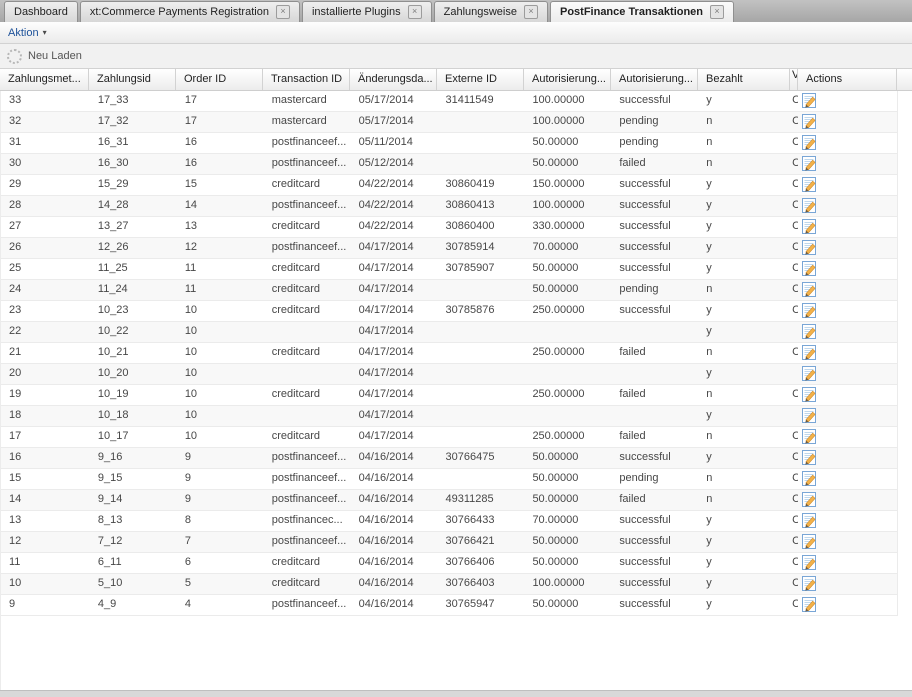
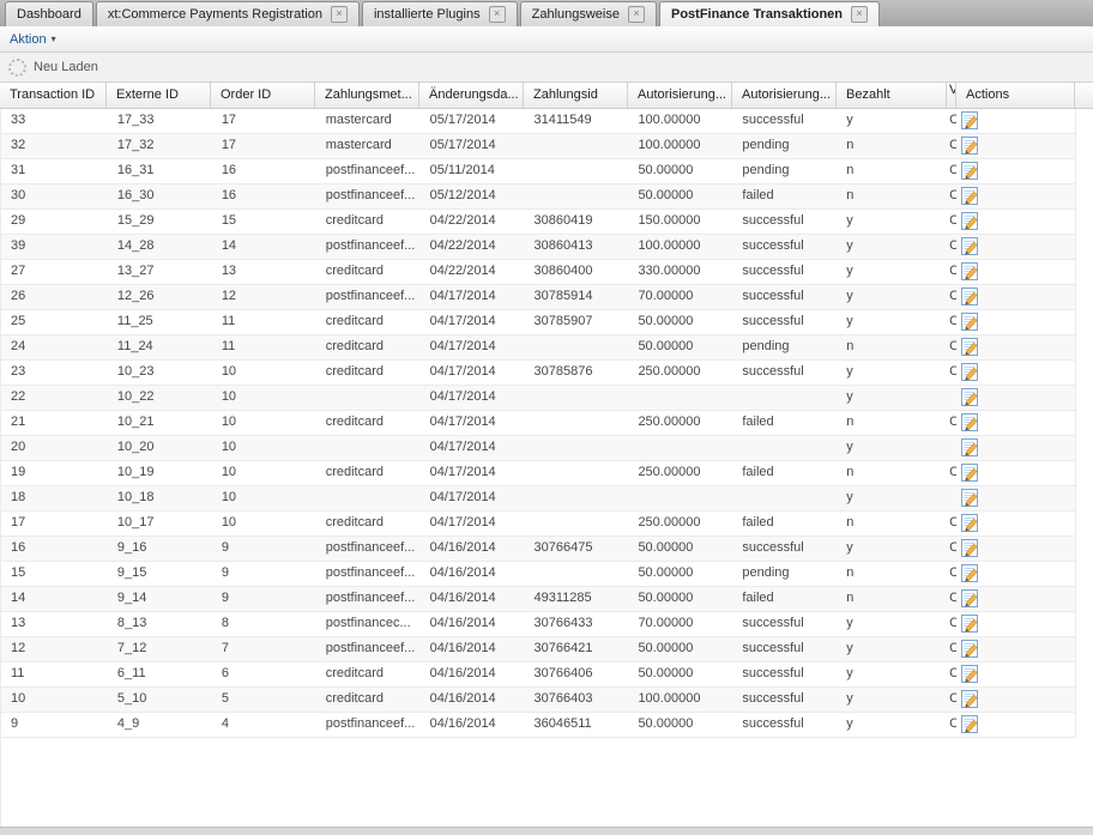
  Dashboard
  xt:Commerce Payments Registration
  ×
  installierte Plugins
  ×
  Zahlungsweise
  ×
  PostFinance Transaktionen
  ×
  Aktion
  ▾
  Neu Laden
- Zahlungsmet...
+ Transaction ID
- Zahlungsid
+ Externe ID
  Order ID
- Transaction ID
+ Zahlungsmet...
  Änderungsda...
- Externe ID
+ Zahlungsid
  Autorisierung...
  Autorisierung...
  Bezahlt
  V
  Actions
  33
  17_33
  17
  mastercard
  05/17/2014
  31411549
  100.00000
  successful
  y
  C
  32
  17_32
  17
  mastercard
  05/17/2014
  100.00000
  pending
  n
  C
  31
  16_31
  16
  postfinanceef...
  05/11/2014
  50.00000
  pending
  n
  C
  30
  16_30
  16
  postfinanceef...
  05/12/2014
  50.00000
  failed
  n
  C
  29
  15_29
  15
  creditcard
  04/22/2014
  30860419
  150.00000
  successful
  y
  C
- 28
+ 39
  14_28
  14
  postfinanceef...
  04/22/2014
  30860413
  100.00000
  successful
  y
  C
  27
  13_27
  13
  creditcard
  04/22/2014
  30860400
  330.00000
  successful
  y
  C
  26
  12_26
  12
  postfinanceef...
  04/17/2014
  30785914
  70.00000
  successful
  y
  C
  25
  11_25
  11
  creditcard
  04/17/2014
  30785907
  50.00000
  successful
  y
  C
  24
  11_24
  11
  creditcard
  04/17/2014
  50.00000
  pending
  n
  C
  23
  10_23
  10
  creditcard
  04/17/2014
  30785876
  250.00000
  successful
  y
  C
  22
  10_22
  10
  04/17/2014
  y
  21
  10_21
  10
  creditcard
  04/17/2014
  250.00000
  failed
  n
  C
  20
  10_20
  10
  04/17/2014
  y
  19
  10_19
  10
  creditcard
  04/17/2014
  250.00000
  failed
  n
  C
  18
  10_18
  10
  04/17/2014
  y
  17
  10_17
  10
  creditcard
  04/17/2014
  250.00000
  failed
  n
  C
  16
  9_16
  9
  postfinanceef...
  04/16/2014
  30766475
  50.00000
  successful
  y
  C
  15
  9_15
  9
  postfinanceef...
  04/16/2014
  50.00000
  pending
  n
  C
  14
  9_14
  9
  postfinanceef...
  04/16/2014
  49311285
  50.00000
  failed
  n
  C
  13
  8_13
  8
  postfinancec...
  04/16/2014
  30766433
  70.00000
  successful
  y
  C
  12
  7_12
  7
  postfinanceef...
  04/16/2014
  30766421
  50.00000
  successful
  y
  C
  11
  6_11
  6
  creditcard
  04/16/2014
  30766406
  50.00000
  successful
  y
  C
  10
  5_10
  5
  creditcard
  04/16/2014
  30766403
  100.00000
  successful
  y
  C
  9
  4_9
  4
  postfinanceef...
  04/16/2014
- 30765947
+ 36046511
  50.00000
  successful
  y
  C
